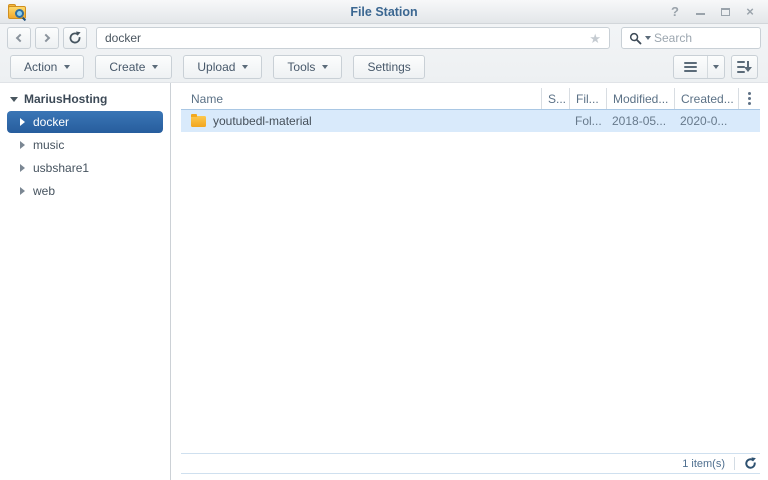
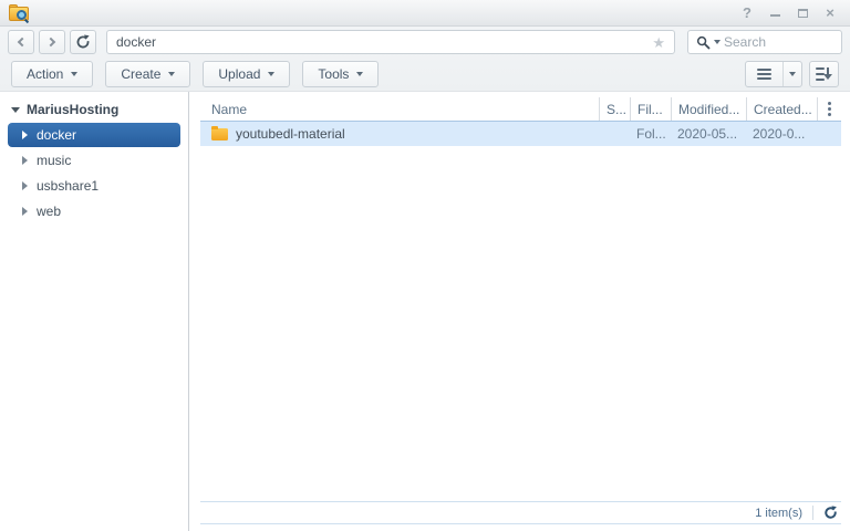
- File Station
  ?
  ×
  docker
  ★
  Search
  Action
  Create
  Upload
  Tools
- Settings
  MariusHosting
  docker
  music
  usbshare1
  web
  Name
  S...
  Fil...
  Modified...
  Created...
  youtubedl-material
  Fol...
- 2018-05...
+ 2020-05...
  2020-0...
  1 item(s)
